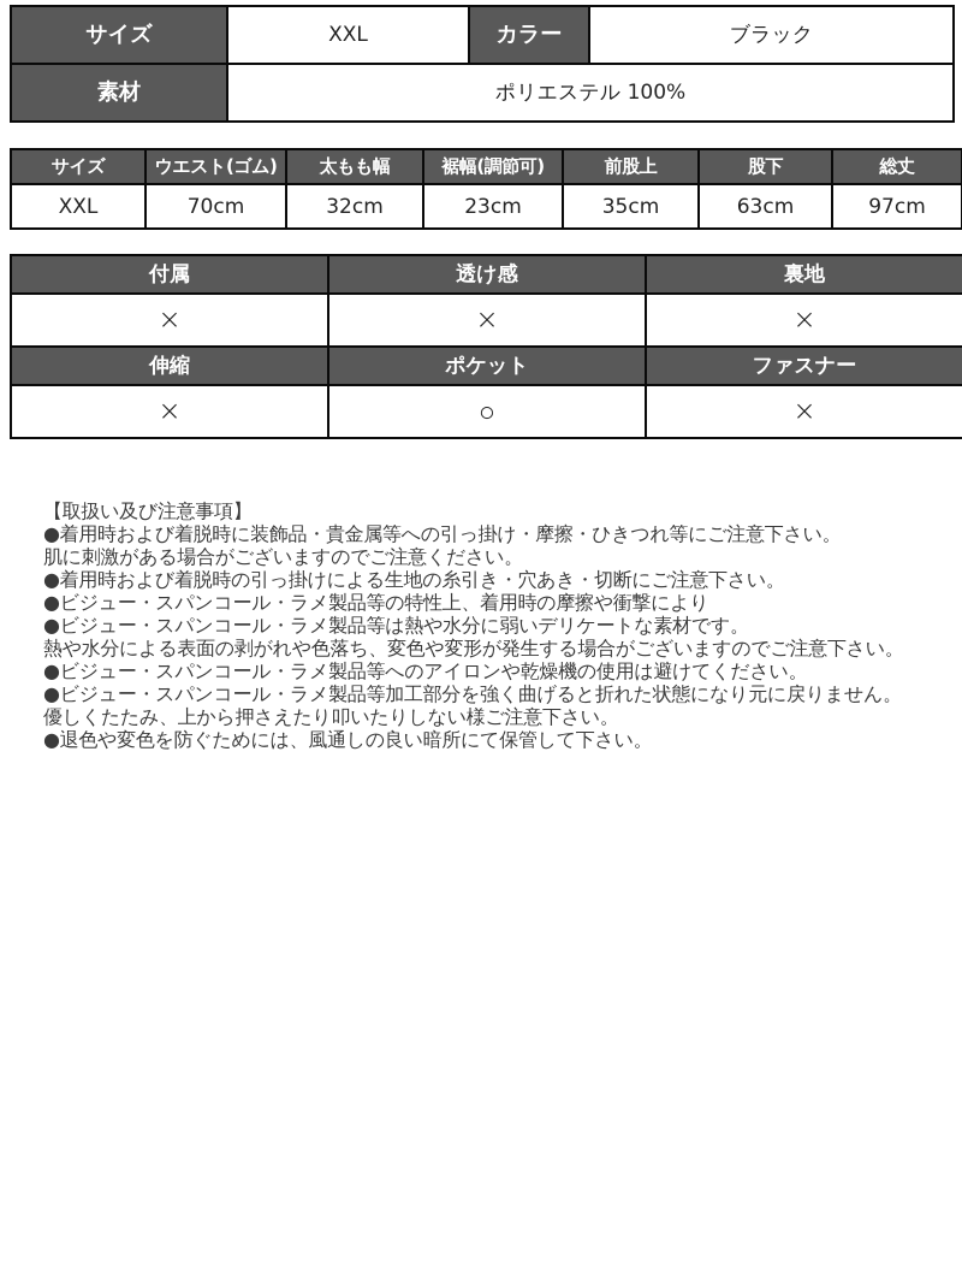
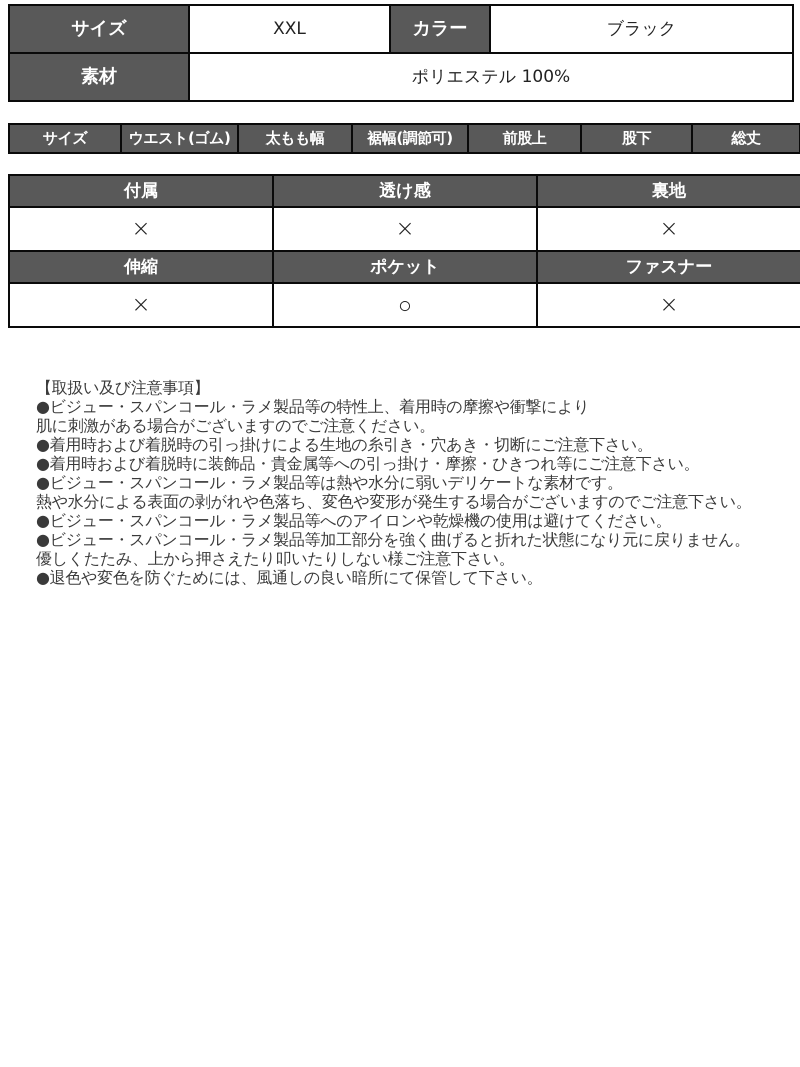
  サイズ	XXL	カラー	ブラック
  素材	ポリエステル 100%
  サイズ	ウエスト(ゴム)	太もも幅	裾幅(調節可)	前股上	股下	総丈
- XXL	70cm	32cm	23cm	35cm	63cm	97cm
  付属	透け感	裏地
  ×	×	×
  伸縮	ポケット	ファスナー
  ×	○	×
  【取扱い及び注意事項】
- ●着用時および着脱時に装飾品・貴金属等への引っ掛け・摩擦・ひきつれ等にご注意下さい。
+ ●ビジュー・スパンコール・ラメ製品等の特性上、着用時の摩擦や衝撃により
  肌に刺激がある場合がございますのでご注意ください。
  ●着用時および着脱時の引っ掛けによる生地の糸引き・穴あき・切断にご注意下さい。
- ●ビジュー・スパンコール・ラメ製品等の特性上、着用時の摩擦や衝撃により
+ ●着用時および着脱時に装飾品・貴金属等への引っ掛け・摩擦・ひきつれ等にご注意下さい。
  ●ビジュー・スパンコール・ラメ製品等は熱や水分に弱いデリケートな素材です。
  熱や水分による表面の剥がれや色落ち、変色や変形が発生する場合がございますのでご注意下さい。
  ●ビジュー・スパンコール・ラメ製品等へのアイロンや乾燥機の使用は避けてください。
  ●ビジュー・スパンコール・ラメ製品等加工部分を強く曲げると折れた状態になり元に戻りません。
  優しくたたみ、上から押さえたり叩いたりしない様ご注意下さい。
  ●退色や変色を防ぐためには、風通しの良い暗所にて保管して下さい。
